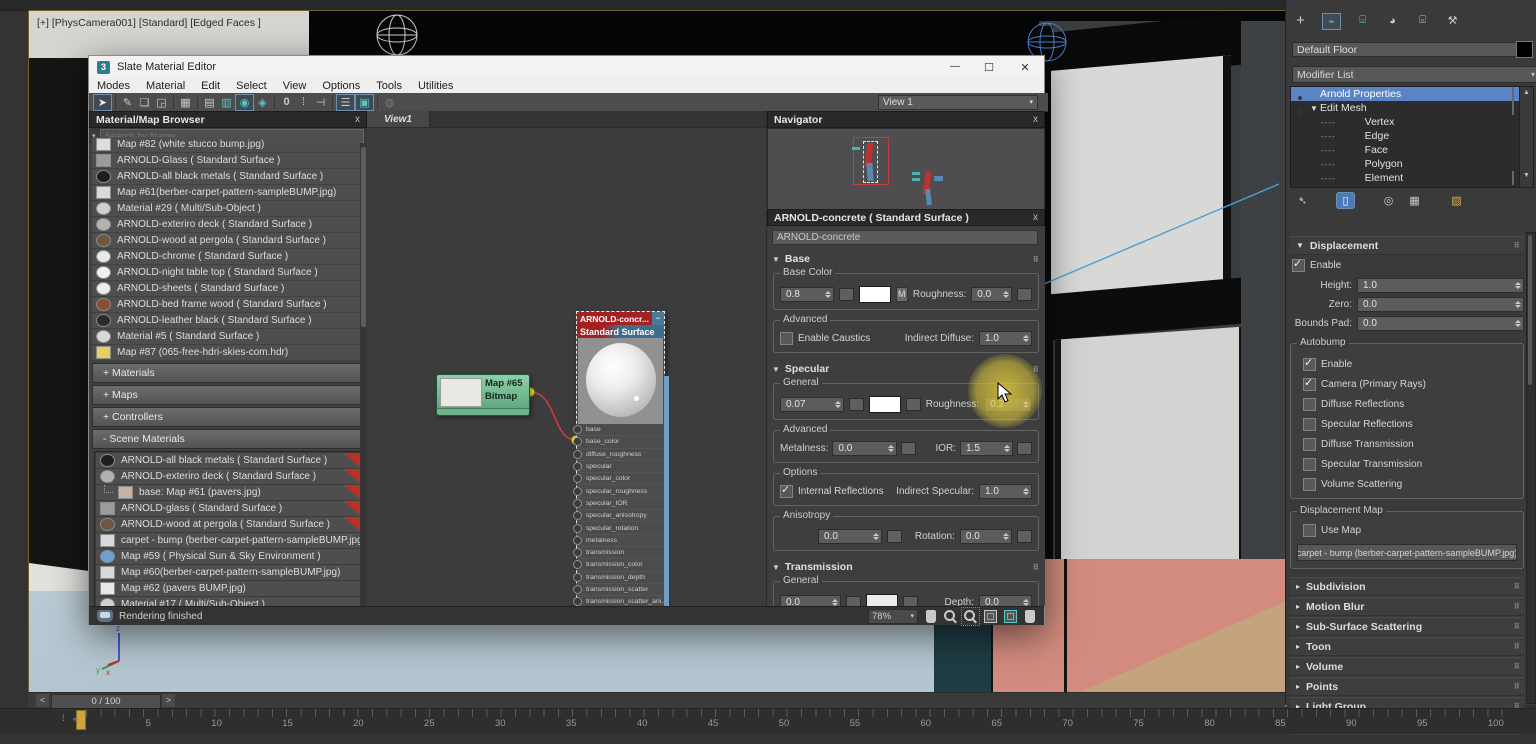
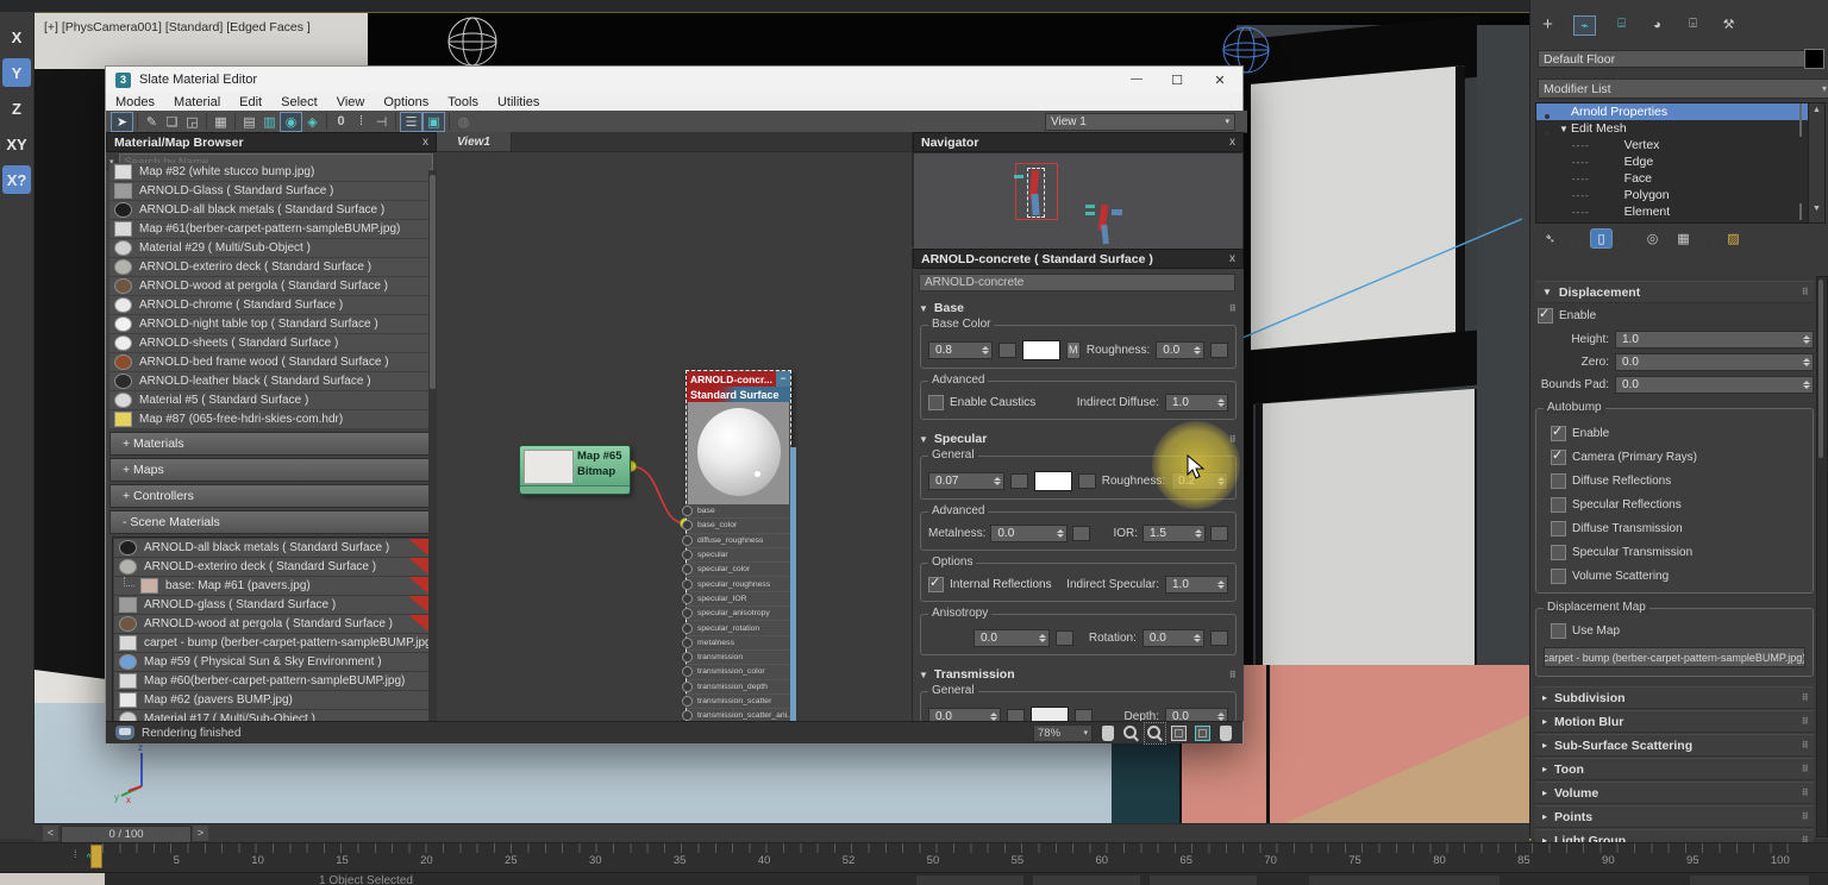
  [+] [PhysCamera001] [Standard] [Edged Faces ]
  z
  y
  x
+ X
+ Y
+ Z
+ XY
+ X?
  +
  ⌁
  ⌸
  ◕
  ⌻
  ⚒
  Default Floor
  Modifier List
  ▾
  Arnold Properties
  ▼
  Edit Mesh
  Vertex
  Edge
  Face
  Polygon
  Element
  ➴
  ▯
  ◎
  ▦
  ▨
  ▼
  Displacement
  ⠿
  Enable
  Height:
  1.0
  Zero:
  0.0
  Bounds Pad:
  0.0
  Autobump
  Enable
  Camera (Primary Rays)
  Diffuse Reflections
  Specular Reflections
  Diffuse Transmission
  Specular Transmission
  Volume Scattering
  Displacement Map
  Use Map
  carpet - bump (berber-carpet-pattern-sampleBUMP.jpg)
  ▸
  Subdivision
  ⠿
  ▸
  Motion Blur
  ⠿
  ▸
  Sub-Surface Scattering
  ⠿
  ▸
  Toon
  ⠿
  ▸
  Volume
  ⠿
  ▸
  Points
  ⠿
  ▸
  Light Group
  ⠿
  <
  0 / 100
  >
  ⁞
  5
  10
  15
  20
  25
  30
  35
  40
- 45
+ 52
  50
  55
  60
  65
  70
  75
  80
  85
  90
  95
  100
+ 1 Object Selected
  3
  Slate Material Editor
  —
  ☐
  ✕
  Modes
  Material
  Edit
  Select
  View
  Options
  Tools
  Utilities
  ➤
  ✎
  ❏
  ◲
  ▦
  ▤
  ▥
  ◉
  ◈
  0
  ⁞
  ⊣
  ☰
  ▣
  ◍
  View 1
  Material/Map Browser
  x
  Search by Name ...
  Map #82 (white stucco bump.jpg)
  ARNOLD-Glass ( Standard Surface )
  ARNOLD-all black metals ( Standard Surface )
  Map #61(berber-carpet-pattern-sampleBUMP.jpg)
  Material #29 ( Multi/Sub-Object )
  ARNOLD-exteriro deck ( Standard Surface )
  ARNOLD-wood at pergola ( Standard Surface )
  ARNOLD-chrome ( Standard Surface )
  ARNOLD-night table top ( Standard Surface )
  ARNOLD-sheets ( Standard Surface )
  ARNOLD-bed frame wood ( Standard Surface )
  ARNOLD-leather black ( Standard Surface )
  Material #5 ( Standard Surface )
  Map #87 (065-free-hdri-skies-com.hdr)
  + Materials
  + Maps
  + Controllers
  - Scene Materials
  ARNOLD-all black metals ( Standard Surface )
  ARNOLD-exteriro deck ( Standard Surface )
  base: Map #61 (pavers.jpg)
  ARNOLD-glass ( Standard Surface )
  ARNOLD-wood at pergola ( Standard Surface )
  carpet - bump (berber-carpet-pattern-sampleBUMP.jp
  Map #59 ( Physical Sun & Sky Environment )
  Map #60(berber-carpet-pattern-sampleBUMP.jpg)
  Map #62 (pavers BUMP.jpg)
  Material #17 ( Multi/Sub-Object )
  View1
  Map #65
  Bitmap
  ARNOLD-concr...
  −
  Standard Surface
  Navigator
  x
  ARNOLD-concrete ( Standard Surface )
  x
  ARNOLD-concrete
  ▼
  Base
  ⠿
  Base Color
  0.8
  M
  Roughness:
  0.0
  Advanced
  Enable Caustics
  Indirect Diffuse:
  1.0
  ▼
  Specular
  ⠿
  General
  0.07
  Roughnes
  Advanced
  Metalness:
  0.0
  IOR:
  1.5
  Options
  Internal Reflections
  Indirect Specular:
  1.0
  Anisotropy
  0.0
  Rotation:
  0.0
  ▼
  Transmission
  ⠿
  General
  0.0
  Depth:
  0.0
  Rendering finished
  78%
